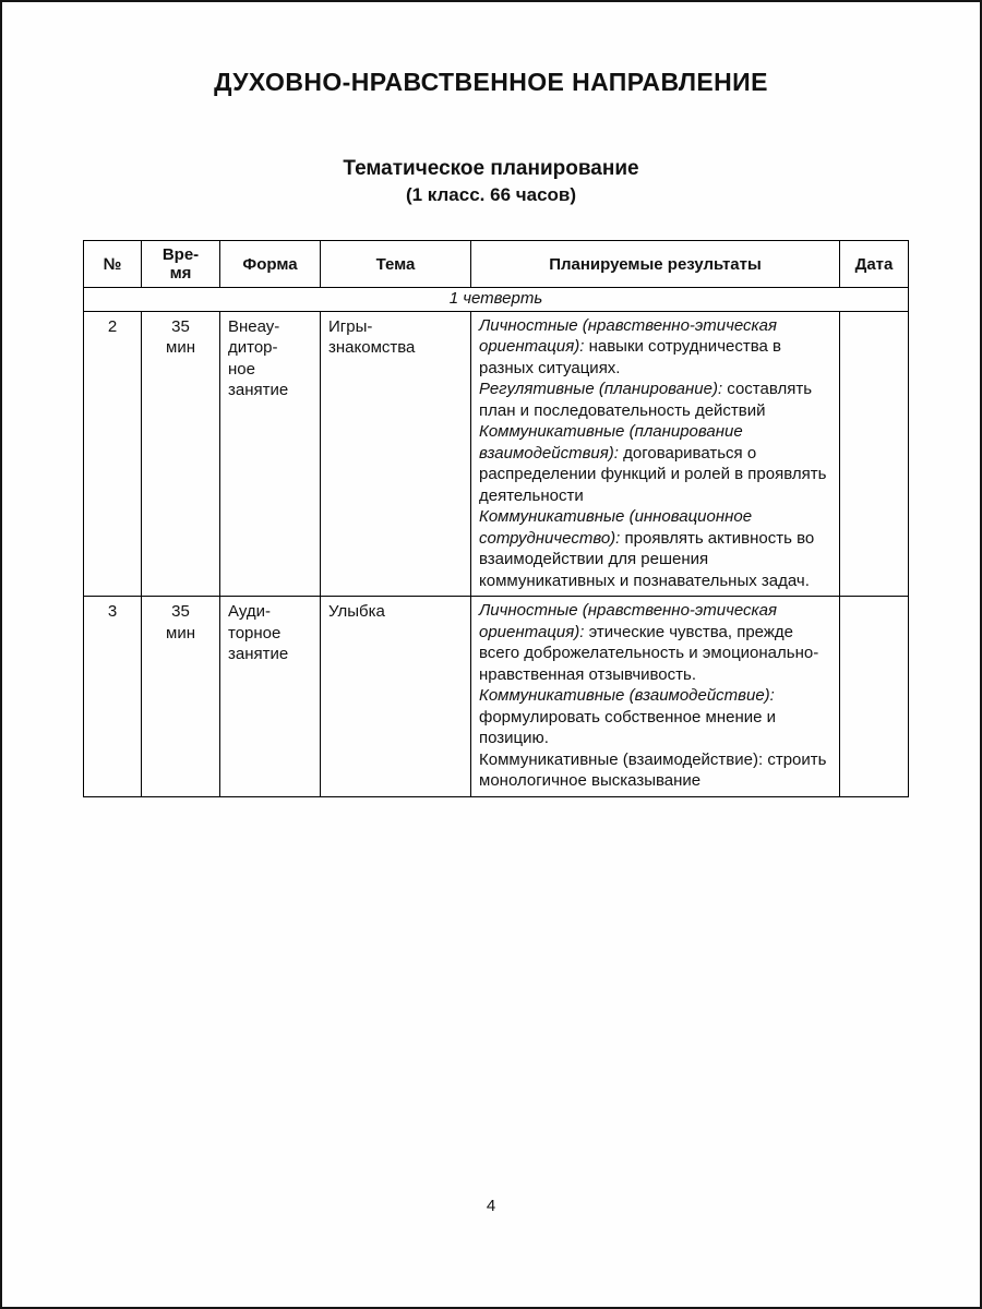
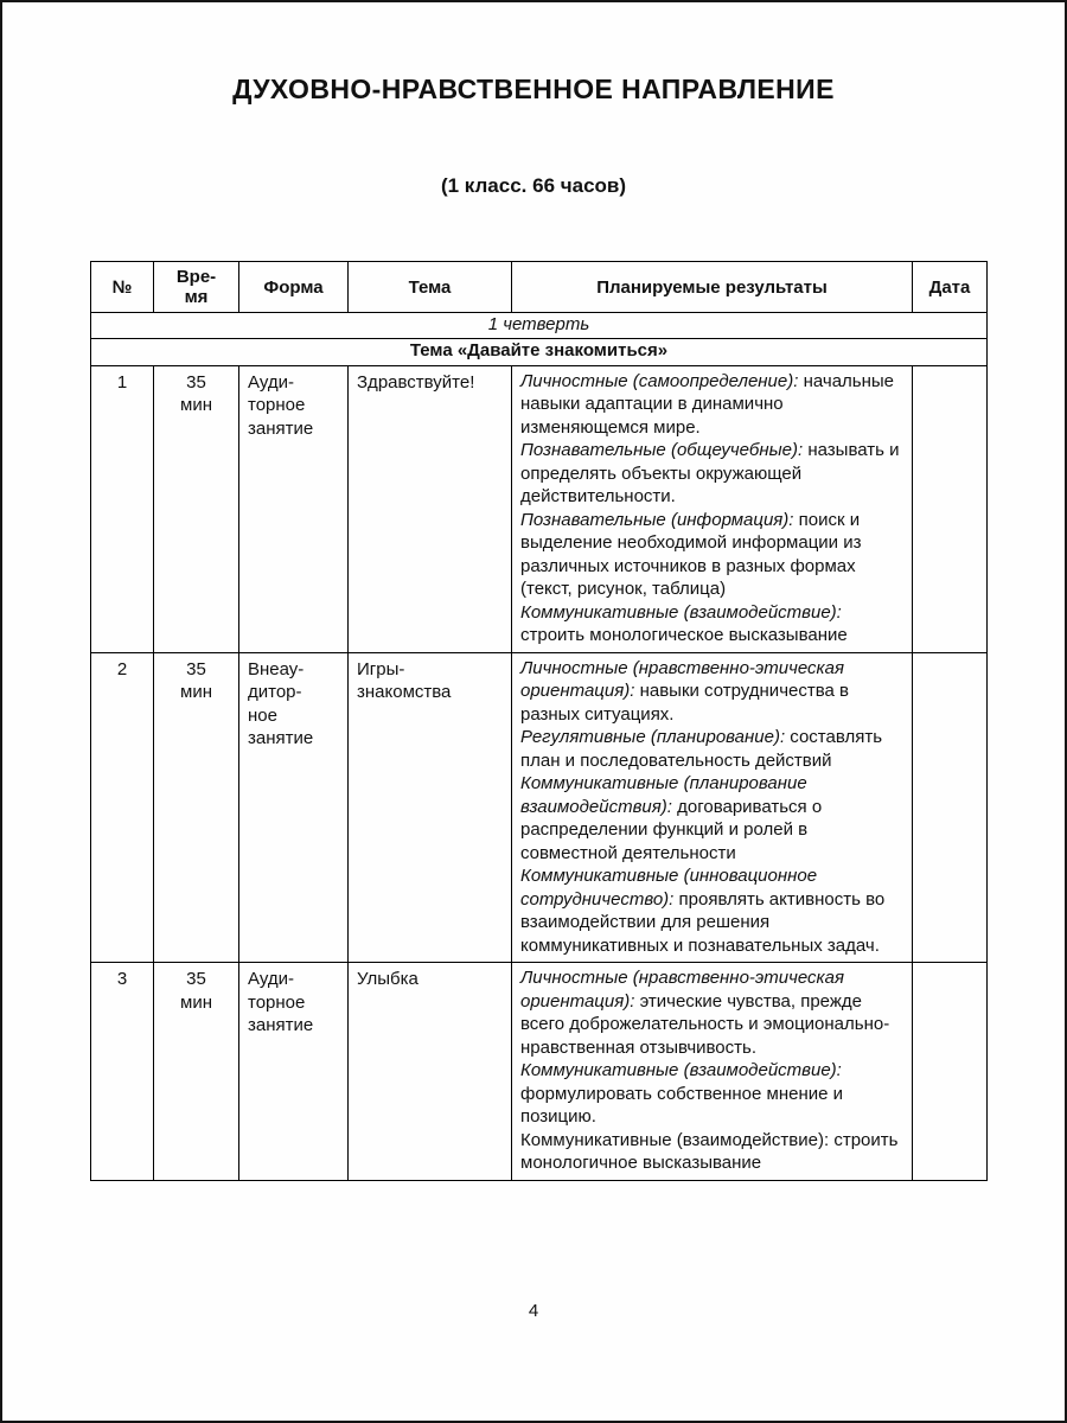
  ДУХОВНО-НРАВСТВЕННОЕ НАПРАВЛЕНИЕ
- Тематическое планирование
  (1 класс. 66 часов)
  №	Вре- мя	Форма	Тема	Планируемые результаты	Дата
  1 четверть
+ Тема «Давайте знакомиться»
+ 1	35 мин	Ауди- торное занятие	Здравствуйте!	Личностные (самоопределение): начальные навыки адаптации в динамично изменяющемся мире.Познавательные (общеучебные): называть и определять объекты окружающей действительности.Познавательные (информация): поиск и выделение необходимой информации из различных источников в разных формах (текст, рисунок, таблица)Коммуникативные (взаимодействие): строить монологическое высказывание
- 2	35 мин	Внеау- дитор- ное занятие	Игры- знакомства	Личностные (нравственно-этическая ориентация): навыки сотрудничества в разных ситуациях.Регулятивные (планирование): составлять план и последовательность действийКоммуникативные (планирование взаимодействия): договариваться о распределении функций и ролей в проявлять деятельностиКоммуникативные (инновационное сотрудничество): проявлять активность во взаимодействии для решения коммуникативных и познавательных задач.
+ 2	35 мин	Внеау- дитор- ное занятие	Игры- знакомства	Личностные (нравственно-этическая ориентация): навыки сотрудничества в разных ситуациях.Регулятивные (планирование): составлять план и последовательность действийКоммуникативные (планирование взаимодействия): договариваться о распределении функций и ролей в совместной деятельностиКоммуникативные (инновационное сотрудничество): проявлять активность во взаимодействии для решения коммуникативных и познавательных задач.
  3	35 мин	Ауди- торное занятие	Улыбка	Личностные (нравственно-этическая ориентация): этические чувства, прежде всего доброжелательность и эмоционально-нравственная отзывчивость.Коммуникативные (взаимодействие): формулировать собственное мнение и позицию.Коммуникативные (взаимодействие): строить монологичное высказывание
  4
